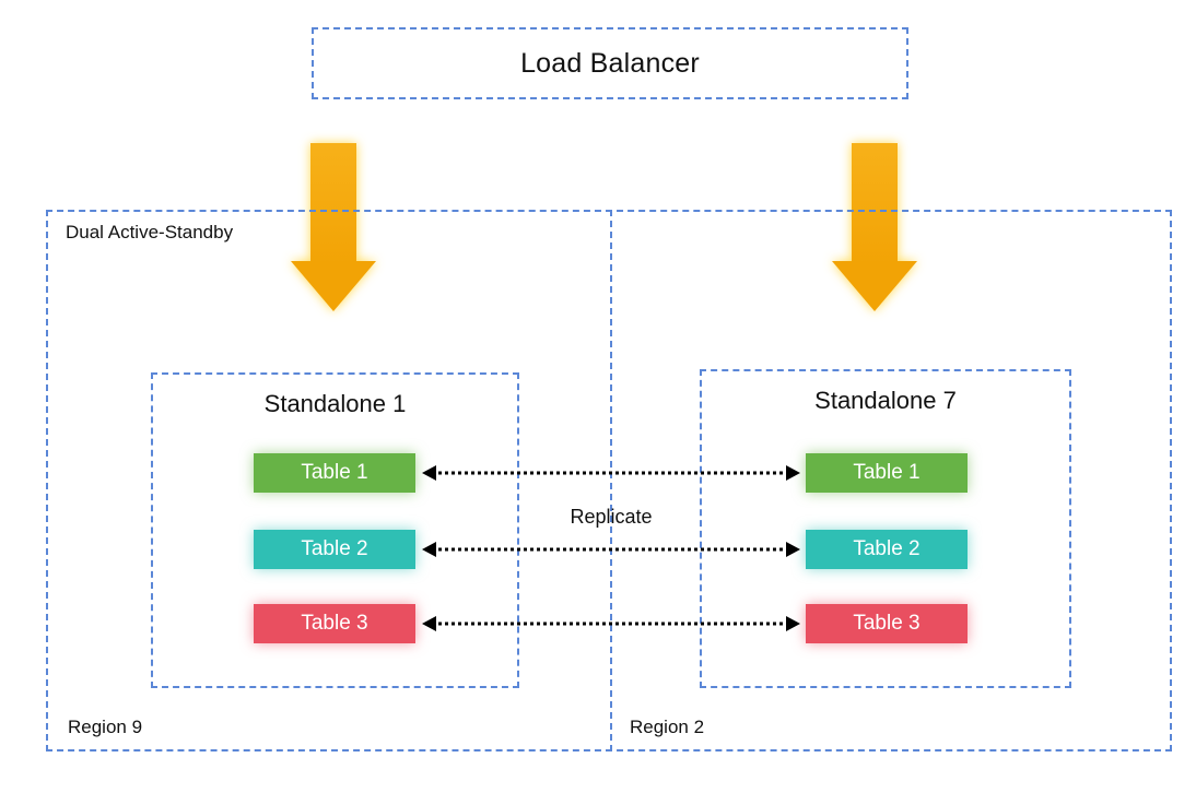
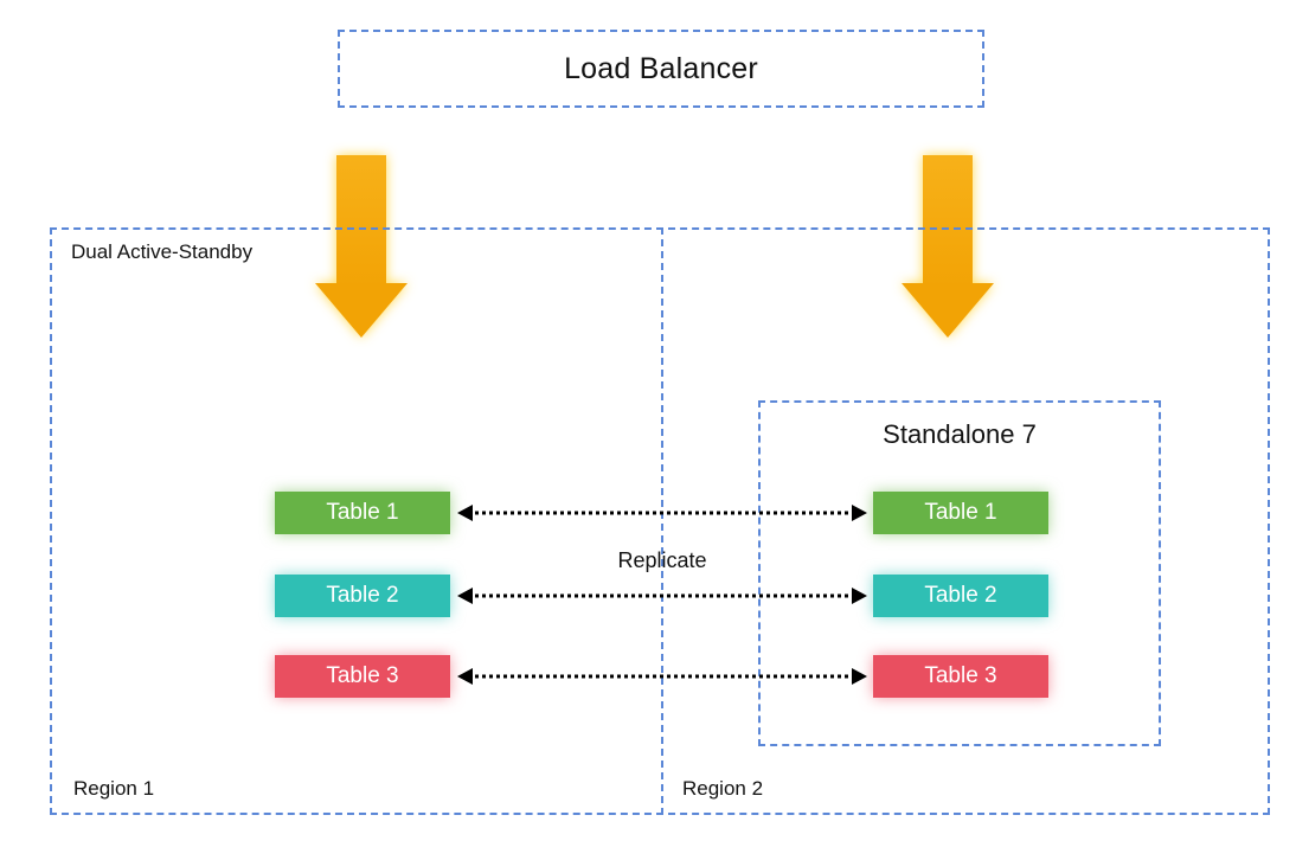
  Load Balancer
  Dual Active-Standby
- Region 9
+ Region 1
  Region 2
- Standalone 1
  Standalone 7
  Table 1
  Table 2
  Table 3
  Table 1
  Table 2
  Table 3
  Replicate
